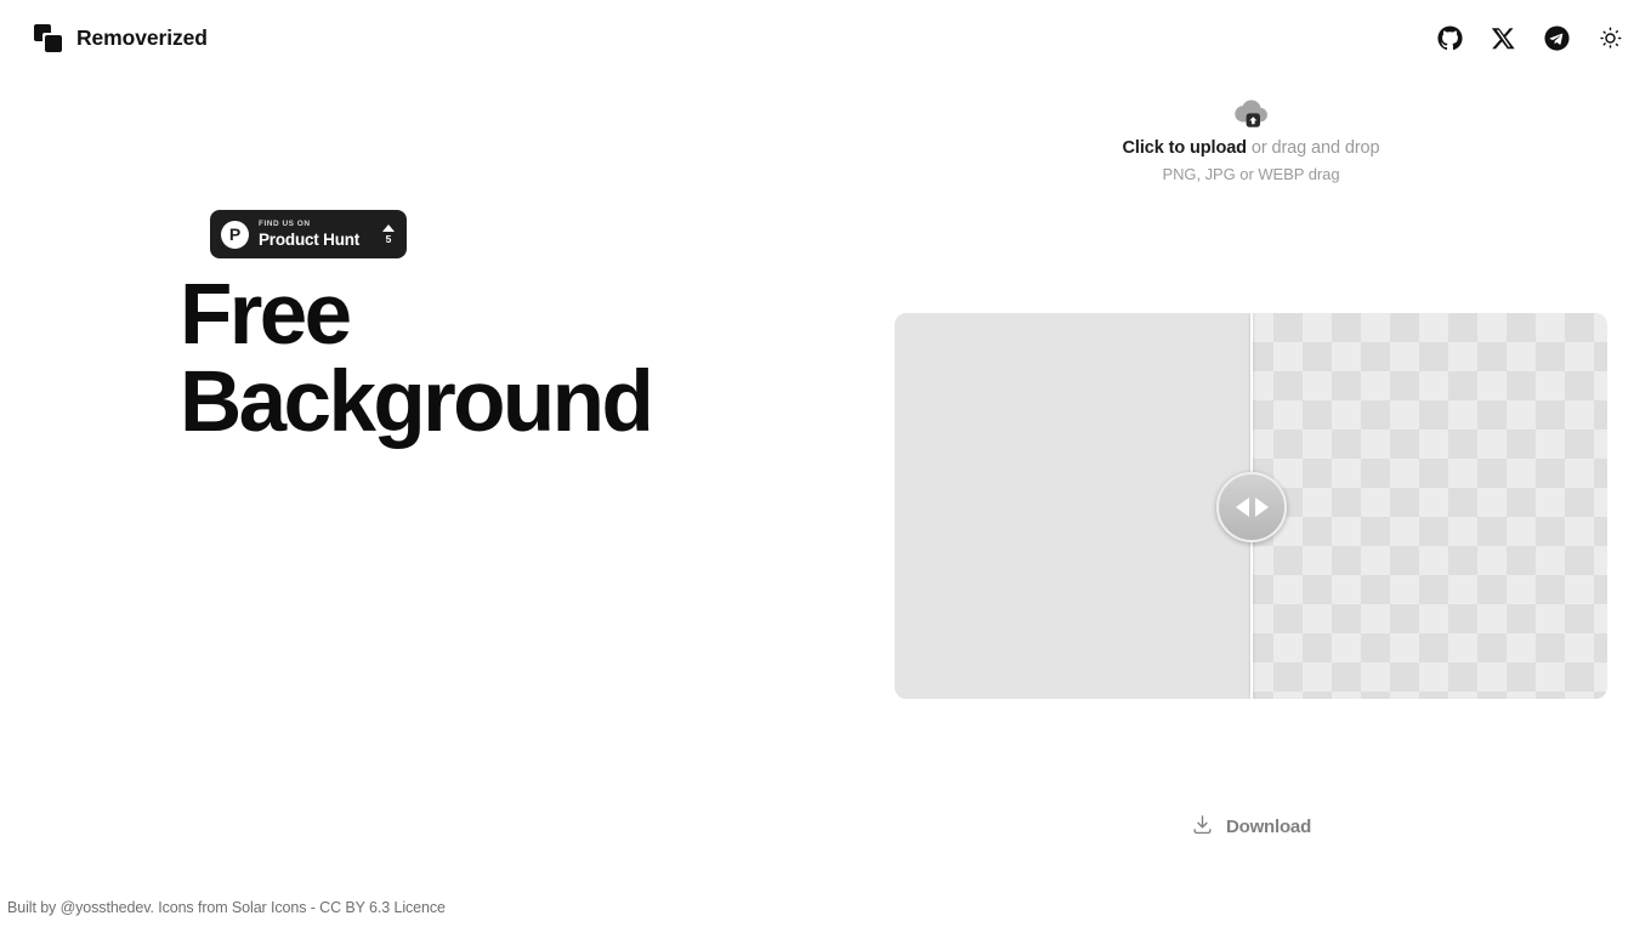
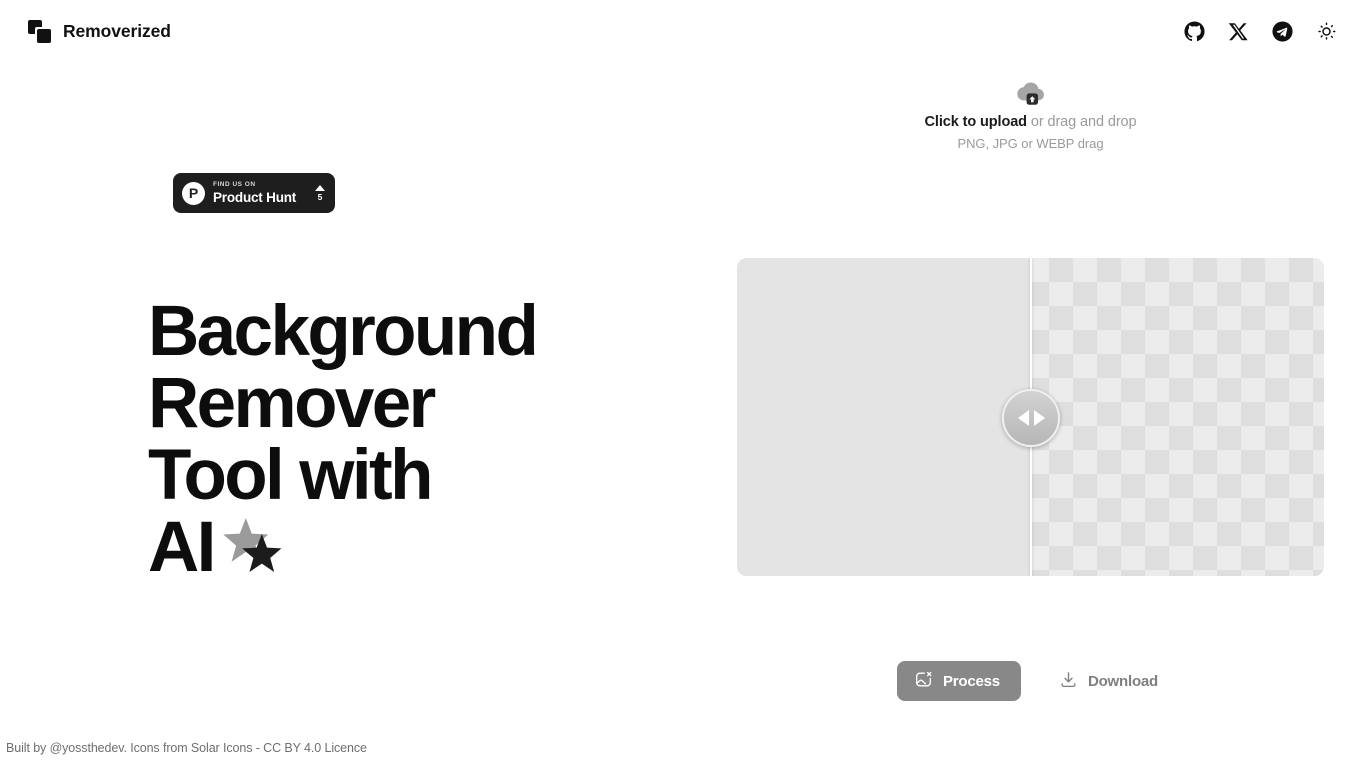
  Removerized
  Click to upload or drag and drop
  PNG, JPG or WEBP drag
  P
  Product Hunt
  5
- Free
  Background
+ Remover
+ Tool with
+ AI
+ Process
  Download
- Built by @yossthedev. Icons from Solar Icons - CC BY 6.3 Licence
+ Built by @yossthedev. Icons from Solar Icons - CC BY 4.0 Licence
